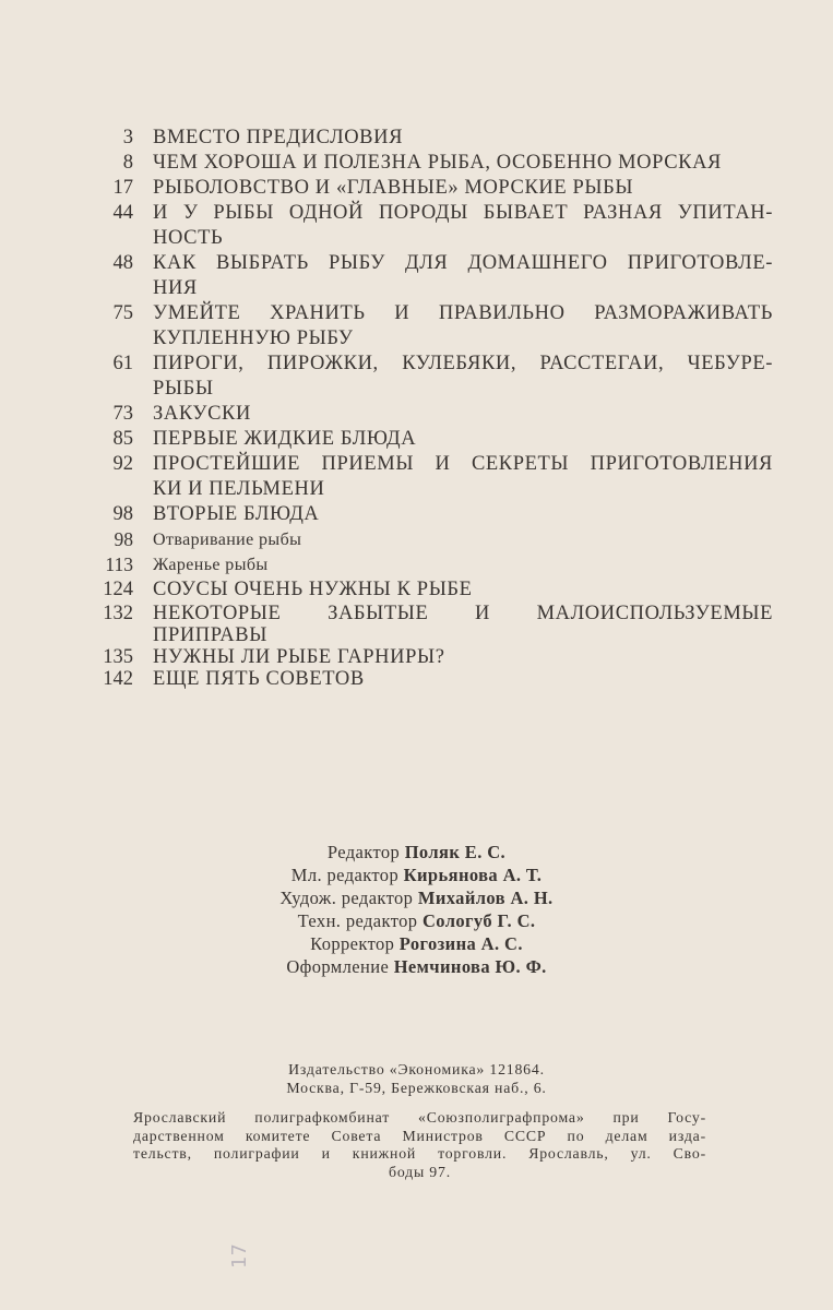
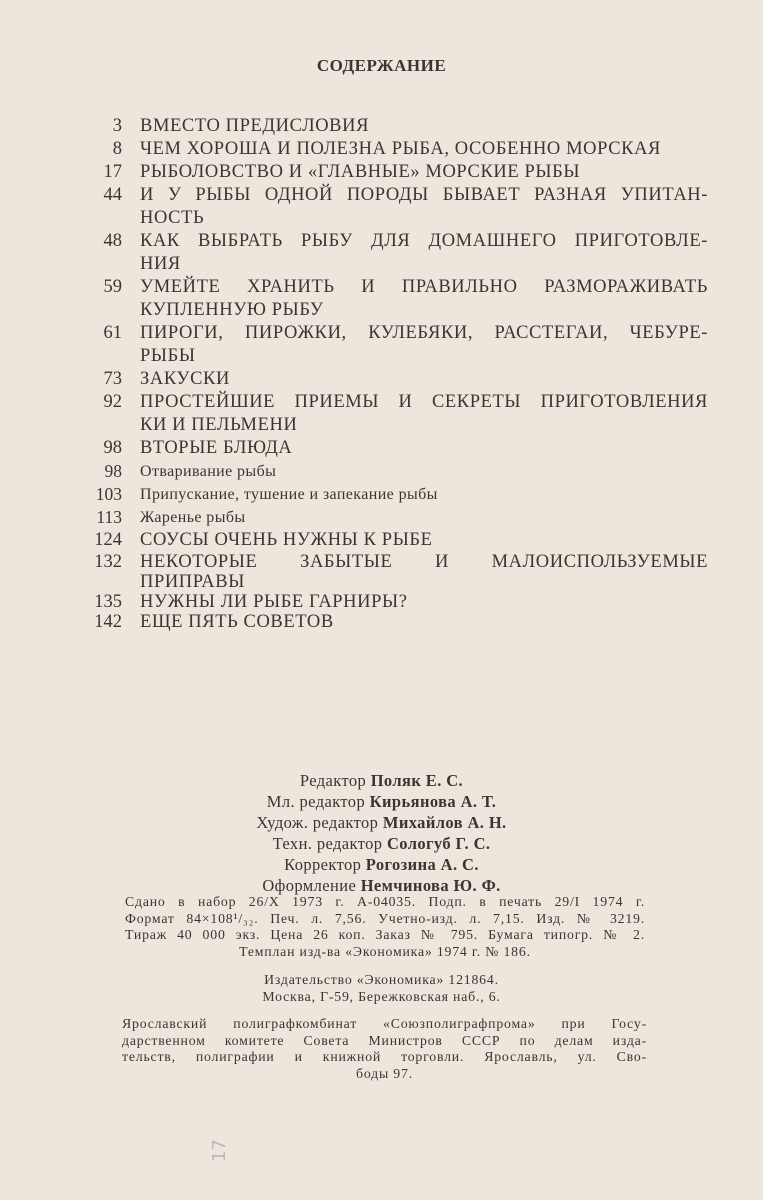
+ СОДЕРЖАНИЕ
  3
  ВМЕСТО ПРЕДИСЛОВИЯ
  8
  ЧЕМ ХОРОША И ПОЛЕЗНА РЫБА, ОСОБЕННО МОРСКАЯ
  17
  РЫБОЛОВСТВО И «ГЛАВНЫЕ» МОРСКИЕ РЫБЫ
  44
  И У РЫБЫ ОДНОЙ ПОРОДЫ БЫВАЕТ РАЗНАЯ УПИТАН-
  НОСТЬ
  48
  КАК ВЫБРАТЬ РЫБУ ДЛЯ ДОМАШНЕГО ПРИГОТОВЛЕ-
  НИЯ
- 75
+ 59
  УМЕЙТЕ ХРАНИТЬ И ПРАВИЛЬНО РАЗМОРАЖИВАТЬ
  КУПЛЕННУЮ РЫБУ
  61
  ПИРОГИ, ПИРОЖКИ, КУЛЕБЯКИ, РАССТЕГАИ, ЧЕБУРЕ-
  РЫБЫ
  73
  ЗАКУСКИ
- 85
- ПЕРВЫЕ ЖИДКИЕ БЛЮДА
  92
  ПРОСТЕЙШИЕ ПРИЕМЫ И СЕКРЕТЫ ПРИГОТОВЛЕНИЯ
  КИ И ПЕЛЬМЕНИ
  98
  ВТОРЫЕ БЛЮДА
  98
  Отваривание рыбы
+ 103
+ Припускание, тушение и запекание рыбы
  113
  Жаренье рыбы
  124
  СОУСЫ ОЧЕНЬ НУЖНЫ К РЫБЕ
  132
  НЕКОТОРЫЕ ЗАБЫТЫЕ И МАЛОИСПОЛЬЗУЕМЫЕ
  ПРИПРАВЫ
  135
  НУЖНЫ ЛИ РЫБЕ ГАРНИРЫ?
  142
  ЕЩЕ ПЯТЬ СОВЕТОВ
  Редактор Поляк Е. С.
  Мл. редактор Кирьянова А. Т.
  Худож. редактор Михайлов А. Н.
  Техн. редактор Сологуб Г. С.
  Корректор Рогозина А. С.
  Оформление Немчинова Ю. Ф.
+ Сдано в набор 26/X 1973 г. А-04035. Подп. в печать 29/I 1974 г.
+ Формат 84×108¹/₃₂. Печ. л. 7,56. Учетно-изд. л. 7,15. Изд. № 3219.
+ Тираж 40 000 экз. Цена 26 коп. Заказ № 795. Бумага типогр. № 2.
+ Темплан изд-ва «Экономика» 1974 г. № 186.
  Издательство «Экономика» 121864.
  Москва, Г-59, Бережковская наб., 6.
  Ярославский полиграфкомбинат «Союзполиграфпрома» при Госу-
  дарственном комитете Совета Министров СССР по делам изда-
  тельств, полиграфии и книжной торговли. Ярославль, ул. Сво-
  боды 97.
